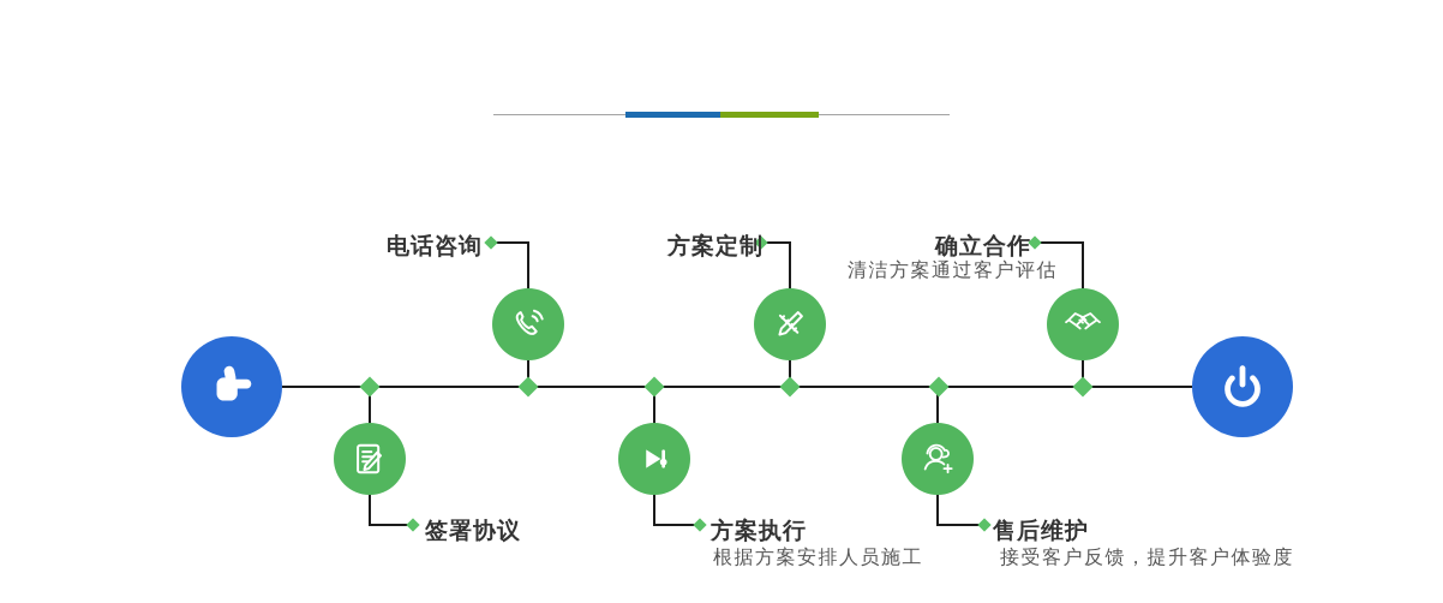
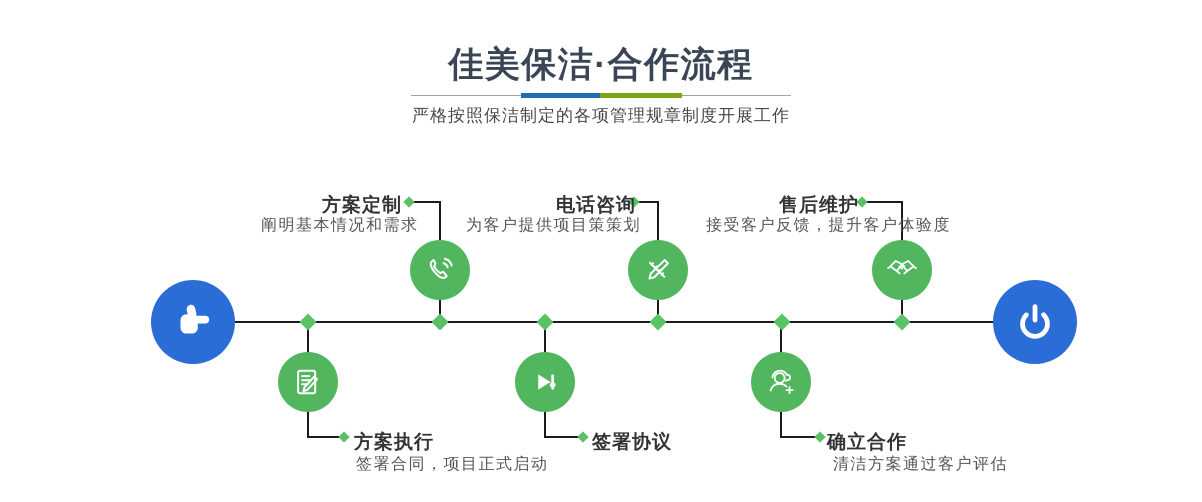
+ 佳美保洁·合作流程
+ 严格按照保洁制定的各项管理规章制度开展工作
- 电话咨询
+ 方案定制
+ 阐明基本情况和需求
- 方案定制
+ 电话咨询
+ 为客户提供项目策策划
- 确立合作
+ 售后维护
- 清洁方案通过客户评估
+ 接受客户反馈，提升客户体验度
- 签署协议
+ 方案执行
+ 签署合同，项目正式启动
- 方案执行
+ 签署协议
- 根据方案安排人员施工
- 售后维护
+ 确立合作
- 接受客户反馈，提升客户体验度
+ 清洁方案通过客户评估
